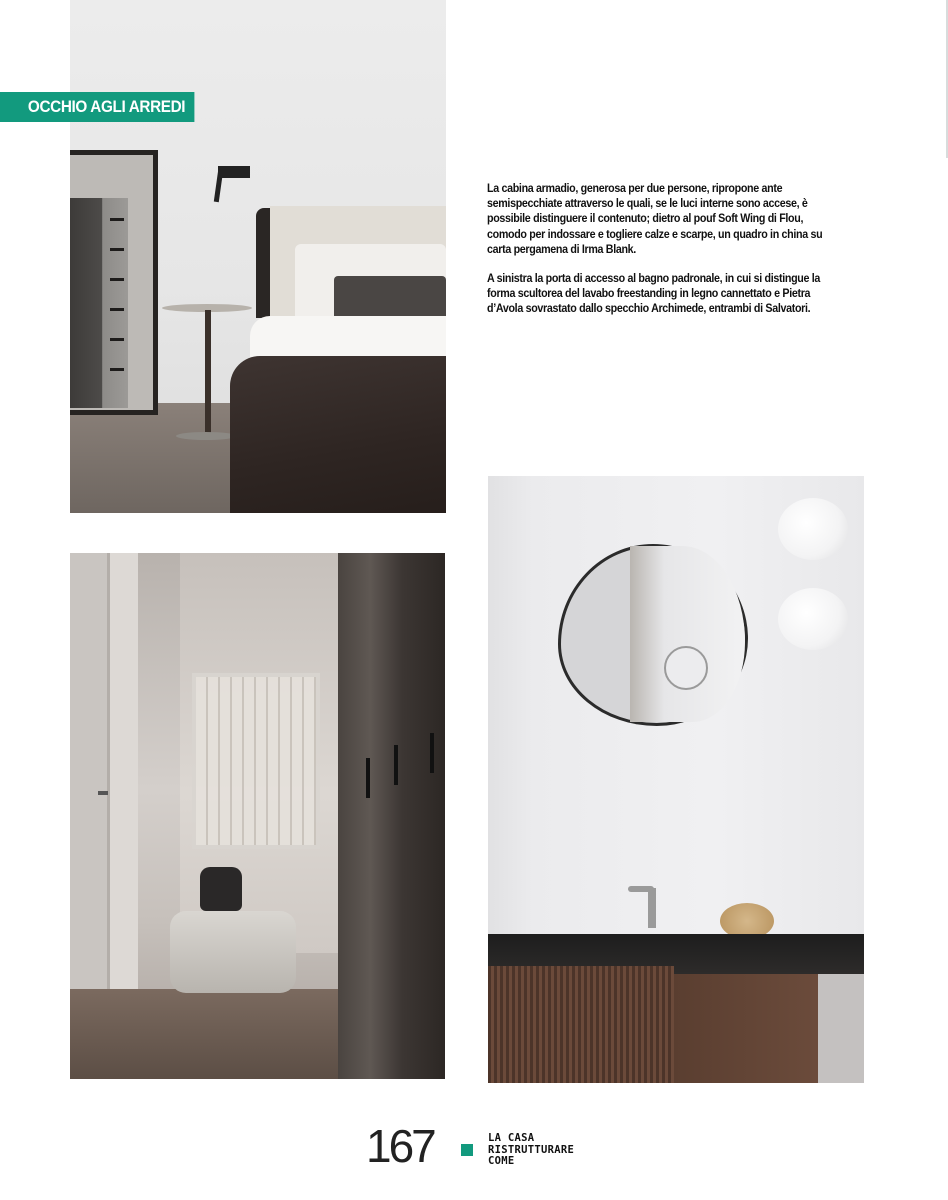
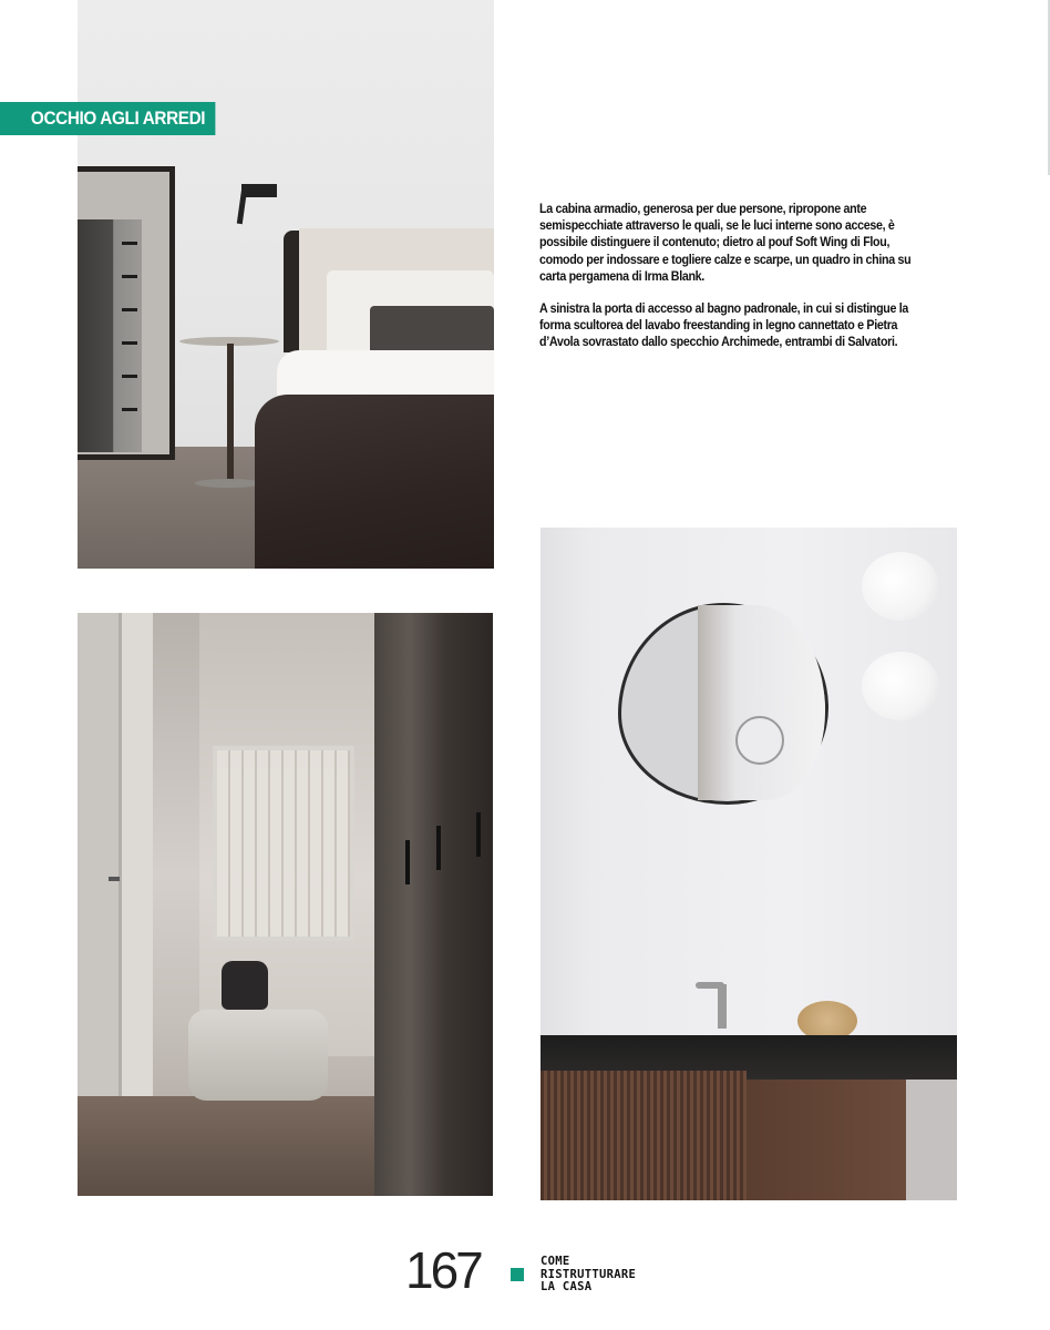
  OCCHIO AGLI ARREDI
  La cabina armadio, generosa per due persone, ripropone ante semispecchiate attraverso le quali, se le luci interne sono accese, è possibile distinguere il contenuto; dietro al pouf Soft Wing di Flou, comodo per indossare e togliere calze e scarpe, un quadro in china su carta pergamena di Irma Blank.
  A sinistra la porta di accesso al bagno padronale, in cui si distingue la forma scultorea del lavabo freestanding in legno cannettato e Pietra d’Avola sovrastato dallo specchio Archimede, entrambi di Salvatori.
  167
- LA CASA
+ COME
  RISTRUTTURARE
- COME
+ LA CASA
